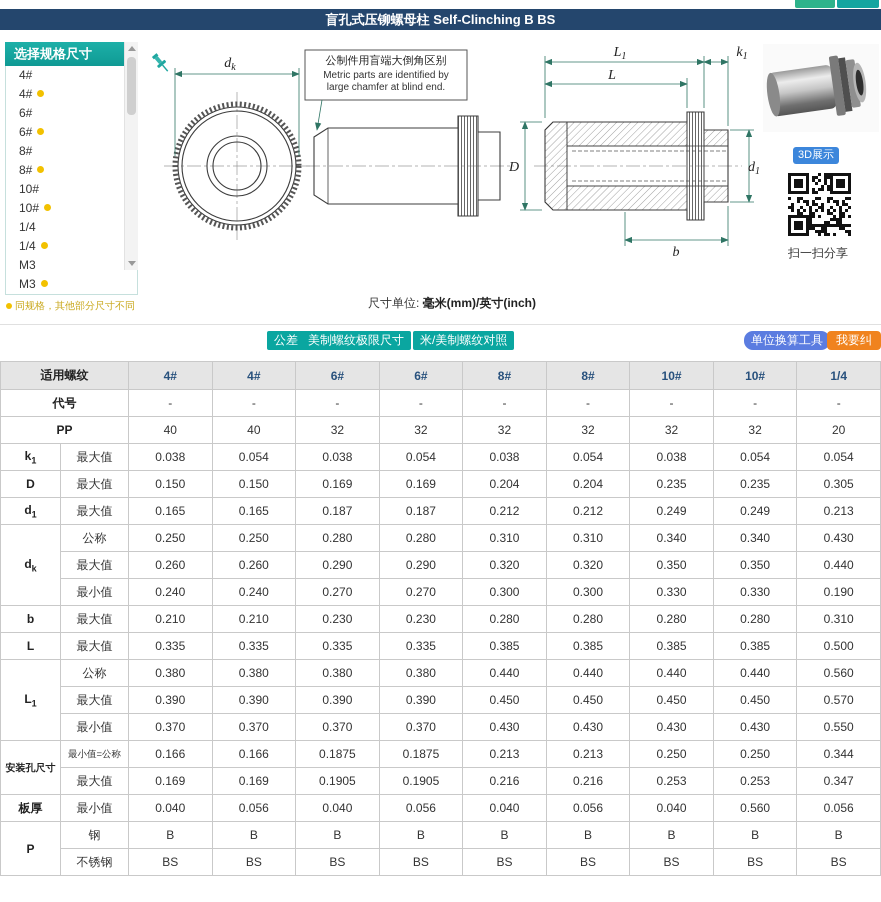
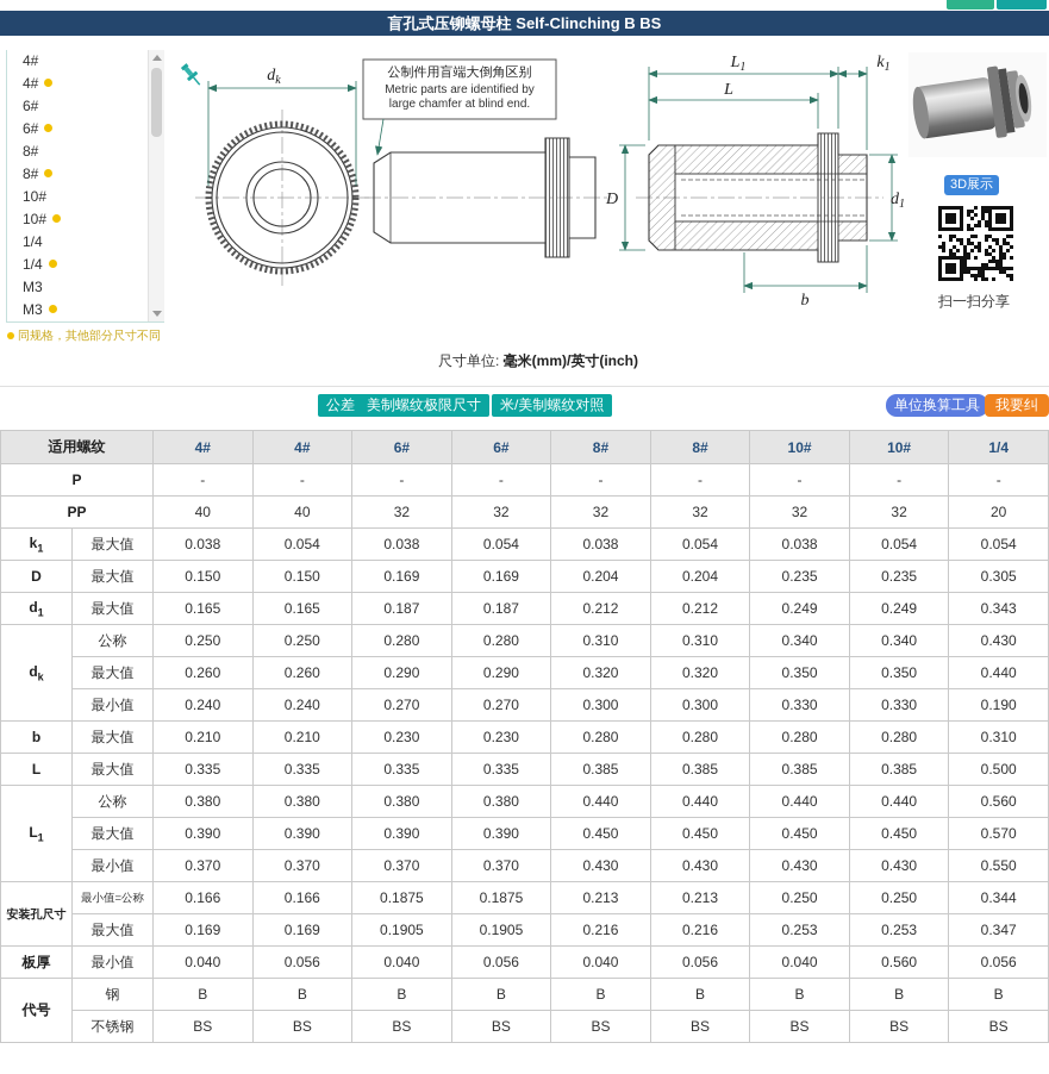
  盲孔式压铆螺母柱 Self-Clinching B BS
- 选择规格尺寸
  4#
  4#
  6#
  6#
  8#
  8#
  10#
  10#
  1/4
  1/4
  M3
  M3
  同规格，其他部分尺寸不同
  dk
  公制件用盲端大倒角区别
  Metric parts are identified by
  large chamfer at blind end.
  L1
  k1
  L
  D
  d1
  b
  尺寸单位: 毫米(mm)/英寸(inch)
  3D展示
  扫一扫分享
  公差
  美制螺纹极限尺寸
  米/美制螺纹对照
  单位换算工具
  我要纠错
  适用螺纹	4#	4#	6#	6#	8#	8#	10#	10#	1/4
- 代号	-	-	-	-	-	-	-	-	-
+ P	-	-	-	-	-	-	-	-	-
  PP	40	40	32	32	32	32	32	32	20
  k1	最大值	0.038	0.054	0.038	0.054	0.038	0.054	0.038	0.054	0.054
  D	最大值	0.150	0.150	0.169	0.169	0.204	0.204	0.235	0.235	0.305
- d1	最大值	0.165	0.165	0.187	0.187	0.212	0.212	0.249	0.249	0.213
+ d1	最大值	0.165	0.165	0.187	0.187	0.212	0.212	0.249	0.249	0.343
  dk	公称	0.250	0.250	0.280	0.280	0.310	0.310	0.340	0.340	0.430
  最大值	0.260	0.260	0.290	0.290	0.320	0.320	0.350	0.350	0.440
  最小值	0.240	0.240	0.270	0.270	0.300	0.300	0.330	0.330	0.190
  b	最大值	0.210	0.210	0.230	0.230	0.280	0.280	0.280	0.280	0.310
  L	最大值	0.335	0.335	0.335	0.335	0.385	0.385	0.385	0.385	0.500
  L1	公称	0.380	0.380	0.380	0.380	0.440	0.440	0.440	0.440	0.560
  最大值	0.390	0.390	0.390	0.390	0.450	0.450	0.450	0.450	0.570
  最小值	0.370	0.370	0.370	0.370	0.430	0.430	0.430	0.430	0.550
  安装孔尺寸	最小值=公称	0.166	0.166	0.1875	0.1875	0.213	0.213	0.250	0.250	0.344
  最大值	0.169	0.169	0.1905	0.1905	0.216	0.216	0.253	0.253	0.347
  板厚	最小值	0.040	0.056	0.040	0.056	0.040	0.056	0.040	0.560	0.056
- P	钢	B	B	B	B	B	B	B	B	B
+ 代号	钢	B	B	B	B	B	B	B	B	B
  不锈钢	BS	BS	BS	BS	BS	BS	BS	BS	BS
